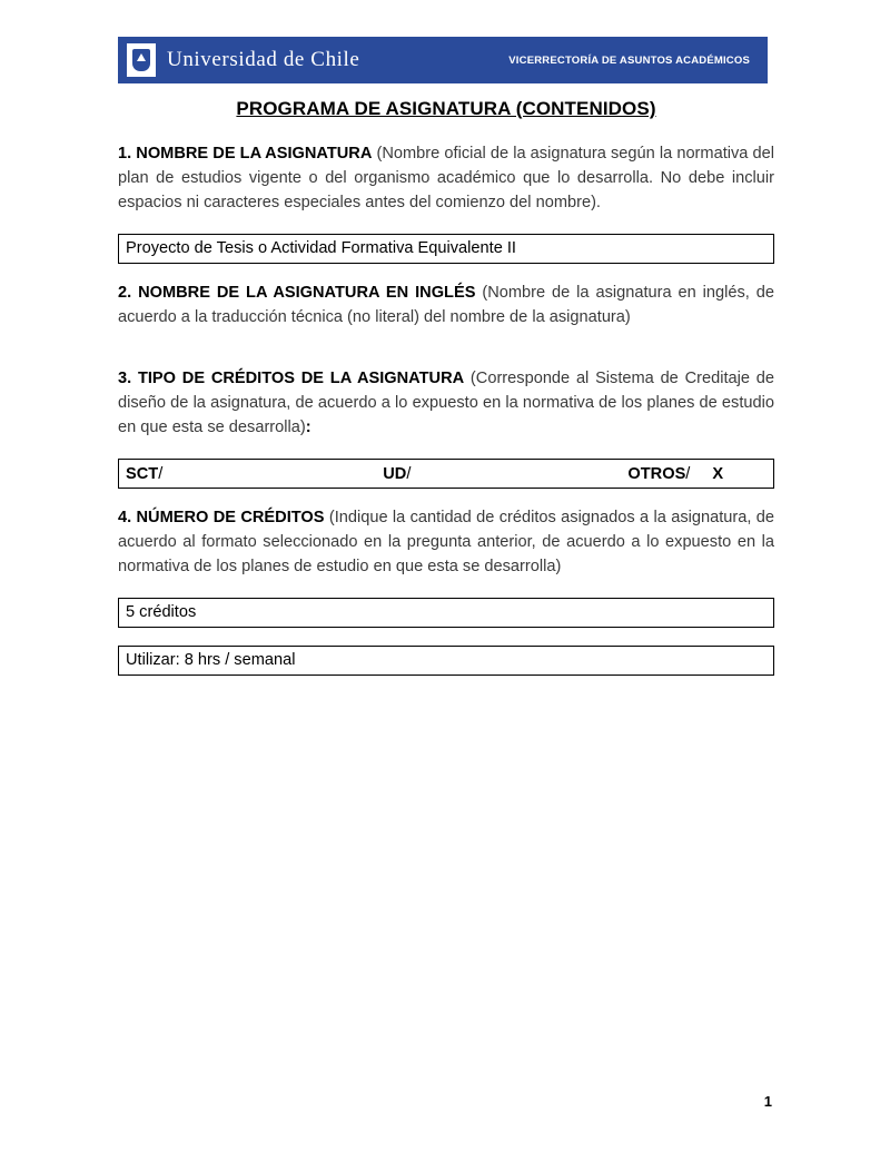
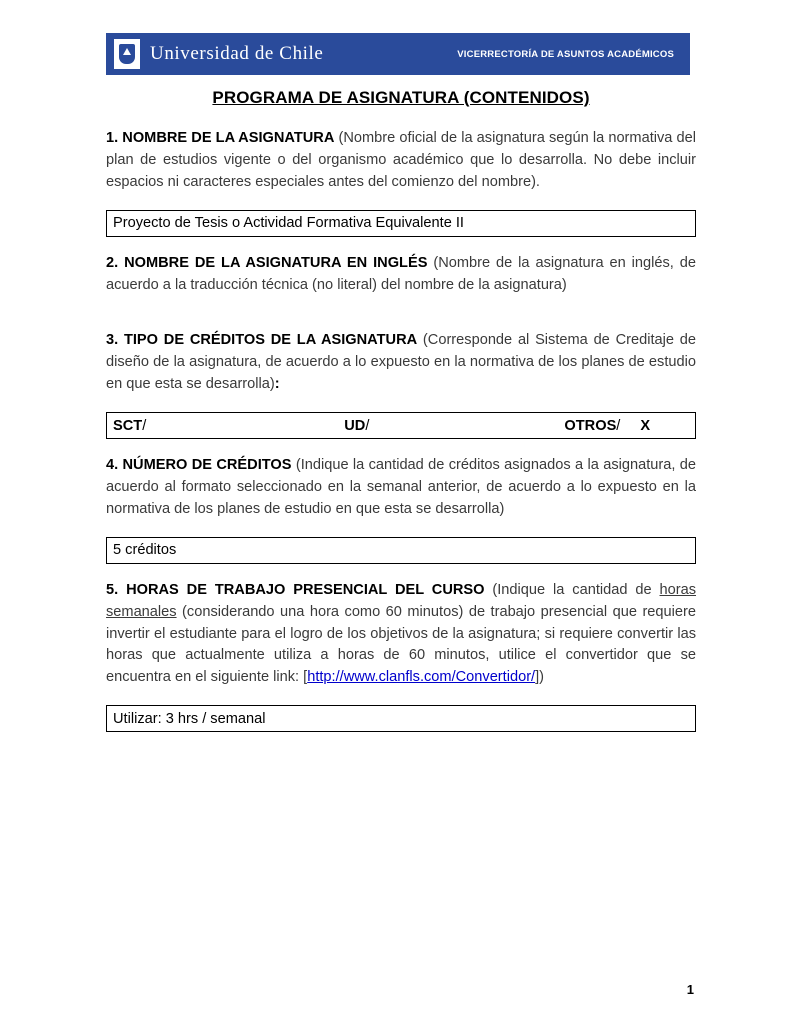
  Universidad de Chile
  VICERRECTORÍA DE ASUNTOS ACADÉMICOS
  PROGRAMA DE ASIGNATURA (CONTENIDOS)
  1. NOMBRE DE LA ASIGNATURA (Nombre oficial de la asignatura según la normativa del plan de estudios vigente o del organismo académico que lo desarrolla. No debe incluir espacios ni caracteres especiales antes del comienzo del nombre).
  Proyecto de Tesis o Actividad Formativa Equivalente II
  2. NOMBRE DE LA ASIGNATURA EN INGLÉS (Nombre de la asignatura en inglés, de acuerdo a la traducción técnica (no literal) del nombre de la asignatura)
  3. TIPO DE CRÉDITOS DE LA ASIGNATURA (Corresponde al Sistema de Creditaje de diseño de la asignatura, de acuerdo a lo expuesto en la normativa de los planes de estudio en que esta se desarrolla):
  SCT
  /
  UD
  /
  OTROS
  /
  X
- 4. NÚMERO DE CRÉDITOS (Indique la cantidad de créditos asignados a la asignatura, de acuerdo al formato seleccionado en la pregunta anterior, de acuerdo a lo expuesto en la normativa de los planes de estudio en que esta se desarrolla)
+ 4. NÚMERO DE CRÉDITOS (Indique la cantidad de créditos asignados a la asignatura, de acuerdo al formato seleccionado en la semanal anterior, de acuerdo a lo expuesto en la normativa de los planes de estudio en que esta se desarrolla)
  5 créditos
+ 5. HORAS DE TRABAJO PRESENCIAL DEL CURSO (Indique la cantidad de horas semanales (considerando una hora como 60 minutos) de trabajo presencial que requiere invertir el estudiante para el logro de los objetivos de la asignatura; si requiere convertir las horas que actualmente utiliza a horas de 60 minutos, utilice el convertidor que se encuentra en el siguiente link: [http://www.clanfls.com/Convertidor/])
- Utilizar: 8 hrs / semanal
+ Utilizar: 3 hrs / semanal
  1
